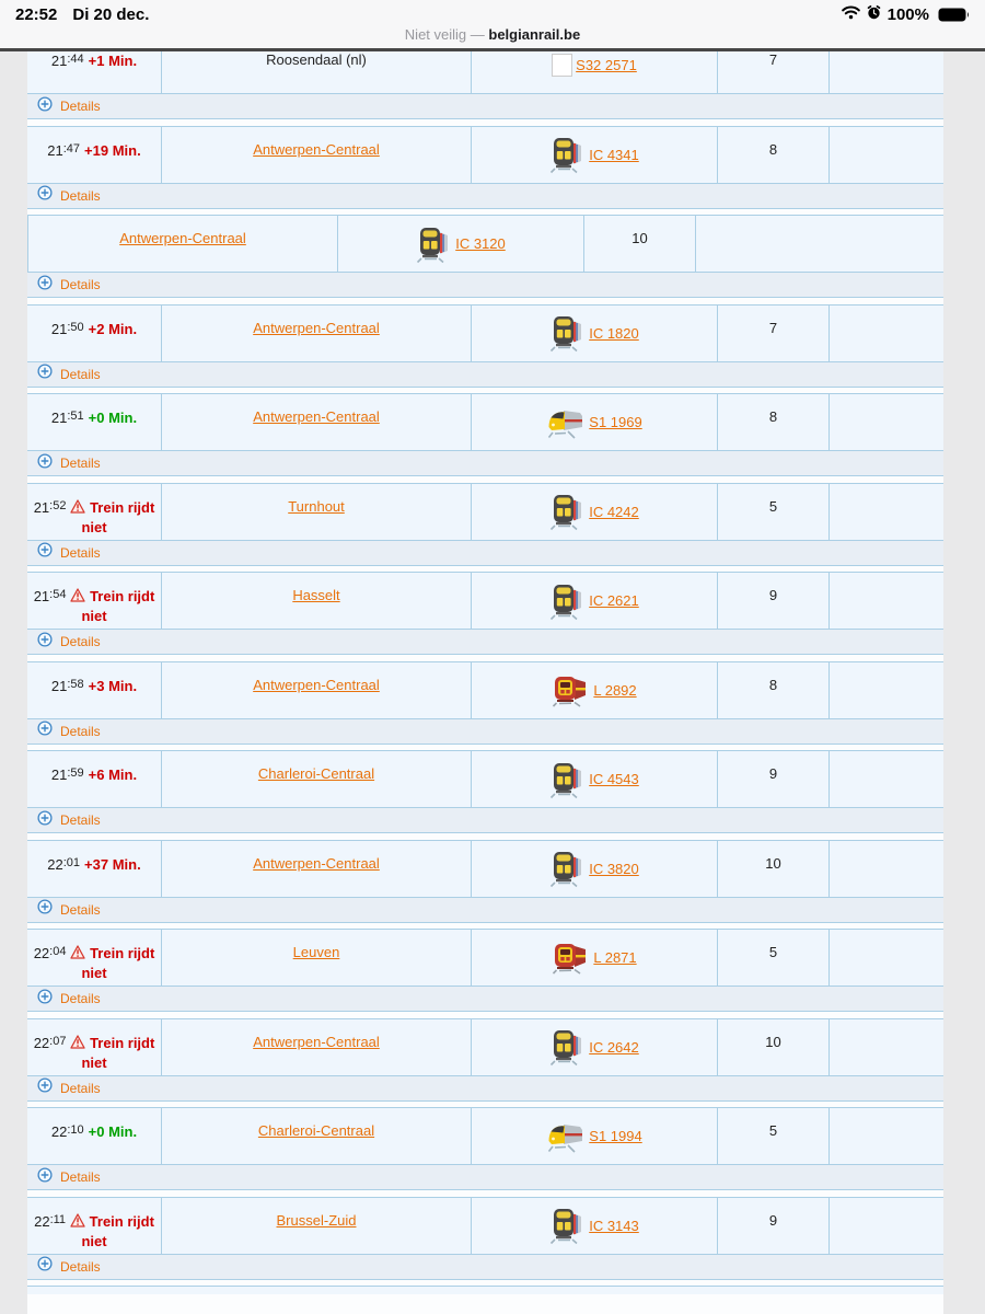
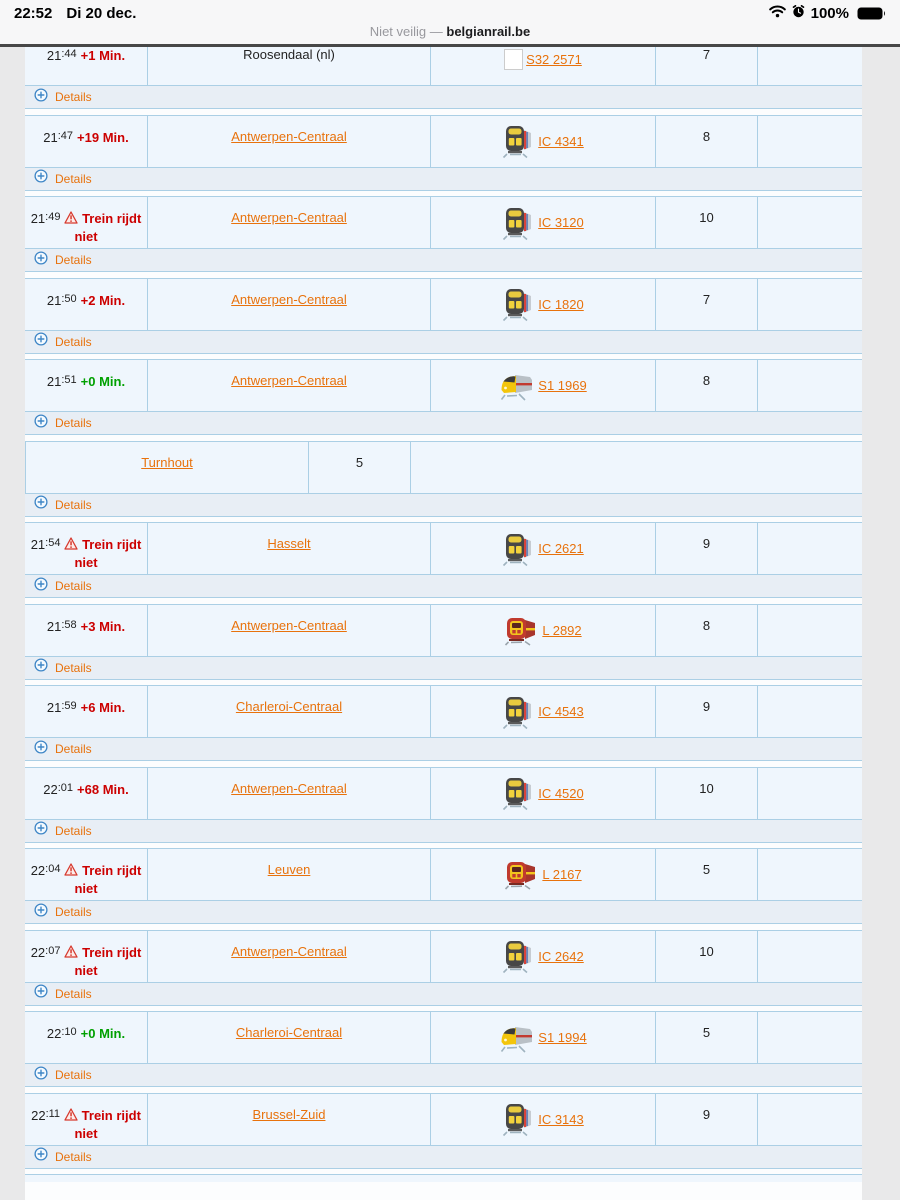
  22:52
  Di 20 dec.
  100%
  Niet veilig — belgianrail.be
  21:44 +1 Min.
  Roosendaal (nl)
  S32 2571
  7
  Details
  21:47 +19 Min.
  Antwerpen-Centraal
  IC 4341
  8
  Details
+ 21:49 Trein rijdt niet
  Antwerpen-Centraal
  IC 3120
  10
  Details
  21:50 +2 Min.
  Antwerpen-Centraal
  IC 1820
  7
  Details
  21:51 +0 Min.
  Antwerpen-Centraal
  S1 1969
  8
  Details
- 21:52 Trein rijdt niet
  Turnhout
- IC 4242
  5
  Details
  21:54 Trein rijdt niet
  Hasselt
  IC 2621
  9
  Details
  21:58 +3 Min.
  Antwerpen-Centraal
  L 2892
  8
  Details
  21:59 +6 Min.
  Charleroi-Centraal
  IC 4543
  9
  Details
- 22:01 +37 Min.
+ 22:01 +68 Min.
  Antwerpen-Centraal
- IC 3820
+ IC 4520
  10
  Details
  22:04 Trein rijdt niet
  Leuven
- L 2871
+ L 2167
  5
  Details
  22:07 Trein rijdt niet
  Antwerpen-Centraal
  IC 2642
  10
  Details
  22:10 +0 Min.
  Charleroi-Centraal
  S1 1994
  5
  Details
  22:11 Trein rijdt niet
  Brussel-Zuid
  IC 3143
  9
  Details
